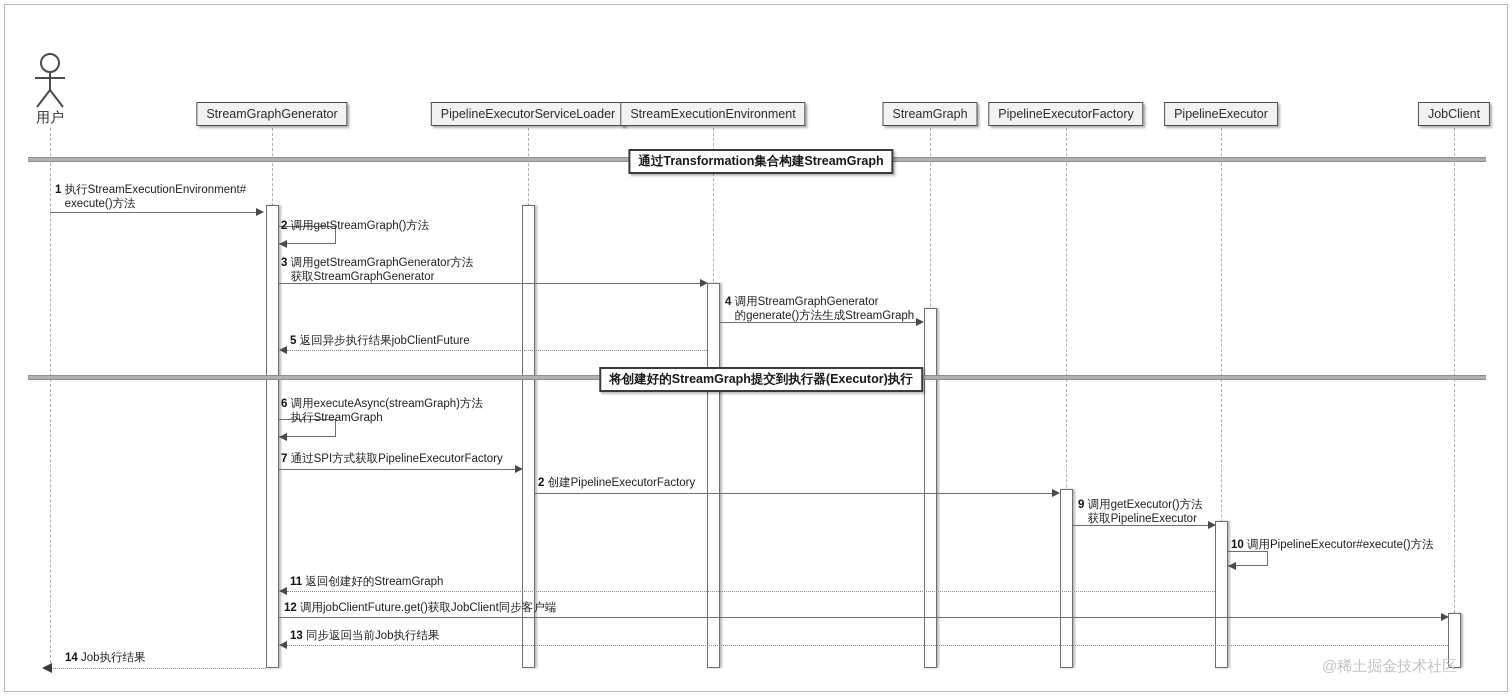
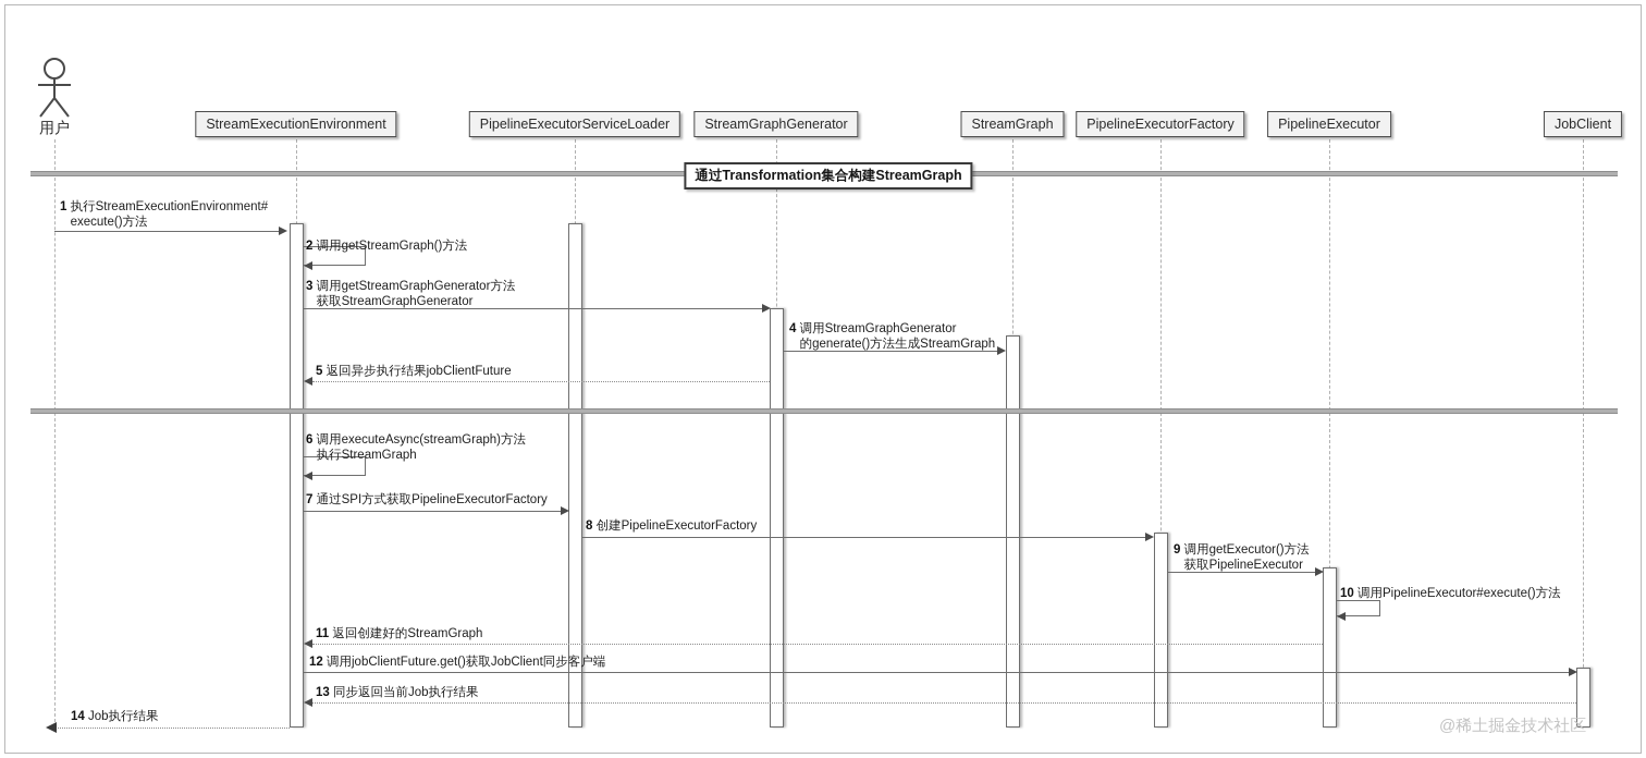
  用户
- StreamGraphGenerator
+ StreamExecutionEnvironment
  PipelineExecutorServiceLoader
- StreamExecutionEnvironment
+ StreamGraphGenerator
  StreamGraph
  PipelineExecutorFactory
  PipelineExecutor
  JobClient
  通过Transformation集合构建StreamGraph
  1 执行StreamExecutionEnvironment#
  execute()方法
  2 调用getStreamGraph()方法
  3 调用getStreamGraphGenerator方法
  获取StreamGraphGenerator
  4 调用StreamGraphGenerator
  的generate()方法生成StreamGraph
  5 返回异步执行结果jobClientFuture
- 将创建好的StreamGraph提交到执行器(Executor)执行
  6 调用executeAsync(streamGraph)方法
  执行StreamGraph
  7 通过SPI方式获取PipelineExecutorFactory
- 2 创建PipelineExecutorFactory
+ 8 创建PipelineExecutorFactory
  9 调用getExecutor()方法
  获取PipelineExecutor
  10 调用PipelineExecutor#execute()方法
  11 返回创建好的StreamGraph
  12 调用jobClientFuture.get()获取JobClient同步客户端
  13 同步返回当前Job执行结果
  14 Job执行结果
  @稀土掘金技术社区
